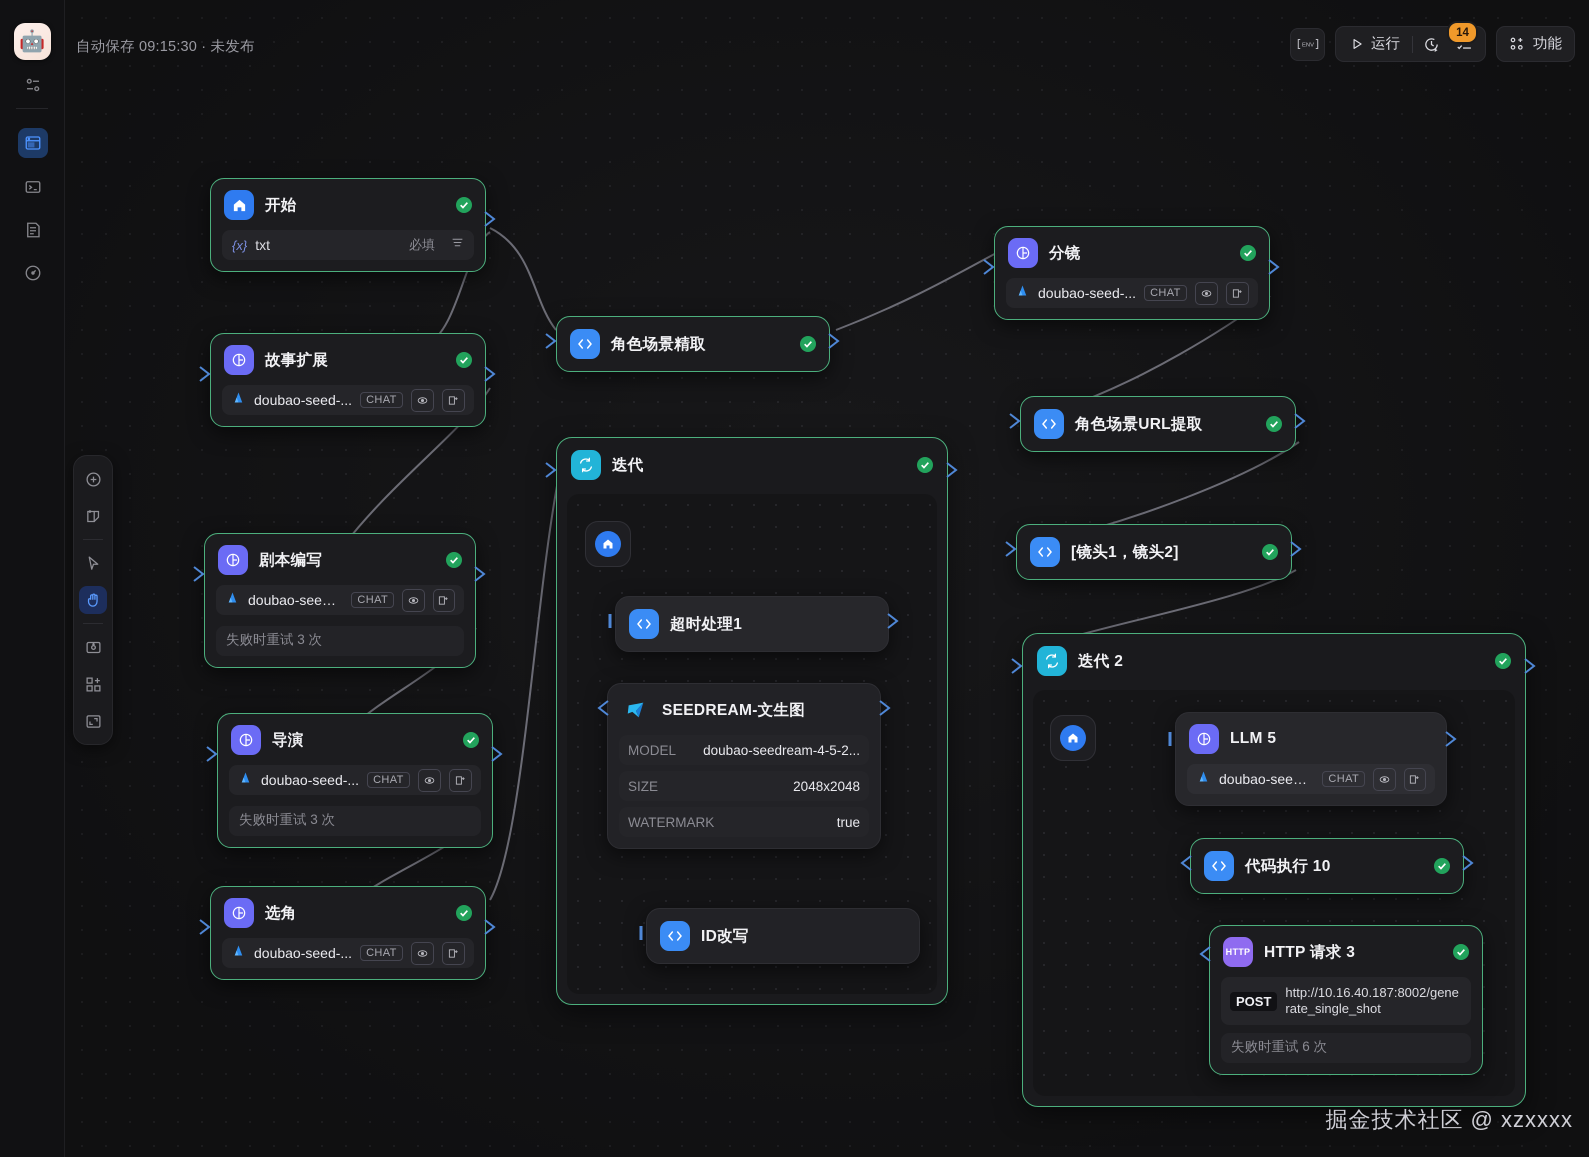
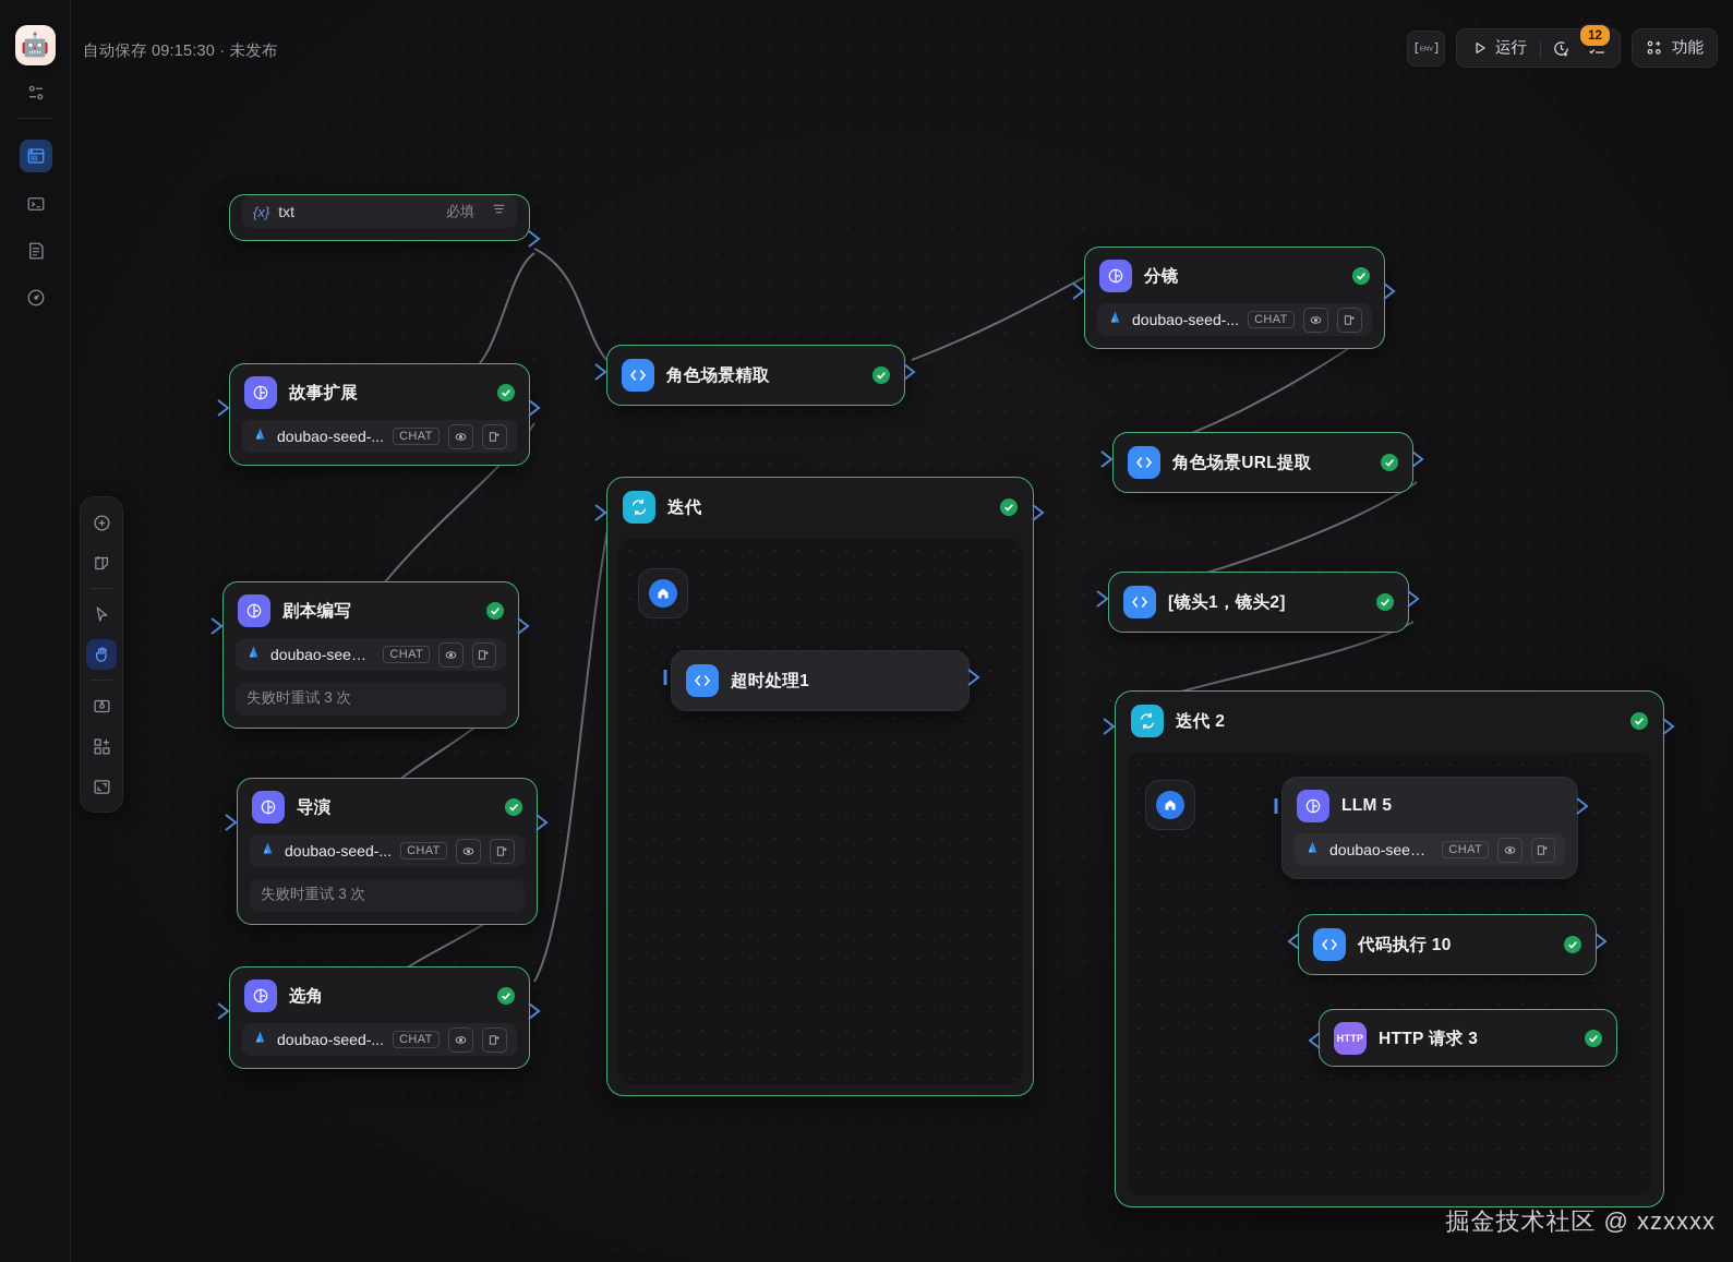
- 开始
  {x}
  txt
  必填
  故事扩展
  doubao-seed-...
  CHAT
  剧本编写
  doubao-seed-..
  CHAT
  失败时重试 3 次
  导演
  doubao-seed-...
  CHAT
  失败时重试 3 次
  选角
  doubao-seed-...
  CHAT
  角色场景精取
  迭代
  超时处理1
- SEEDREAM-文生图
- MODEL
- doubao-seedream-4-5-2...
- SIZE
- 2048x2048
- WATERMARK
- true
- ID改写
  分镜
  doubao-seed-...
  CHAT
  角色场景URL提取
  [镜头1，镜头2]
  迭代 2
  LLM 5
  doubao-seed-..
  CHAT
  代码执行 10
  HTTP
  HTTP 请求 3
- POST
- http://10.16.40.187:8002/generate_single_shot
- 失败时重试 6 次
  掘金技术社区 @ xzxxxx
  🤖
  自动保存 09:15:30 · 未发布
  运行
- 14
+ 12
  功能
